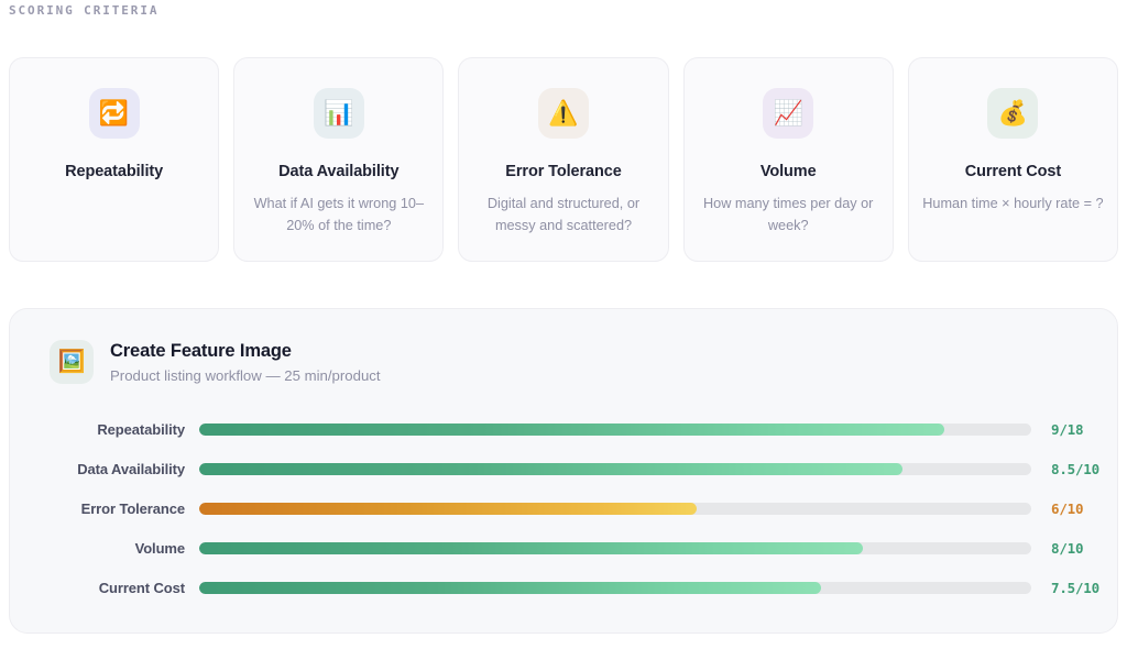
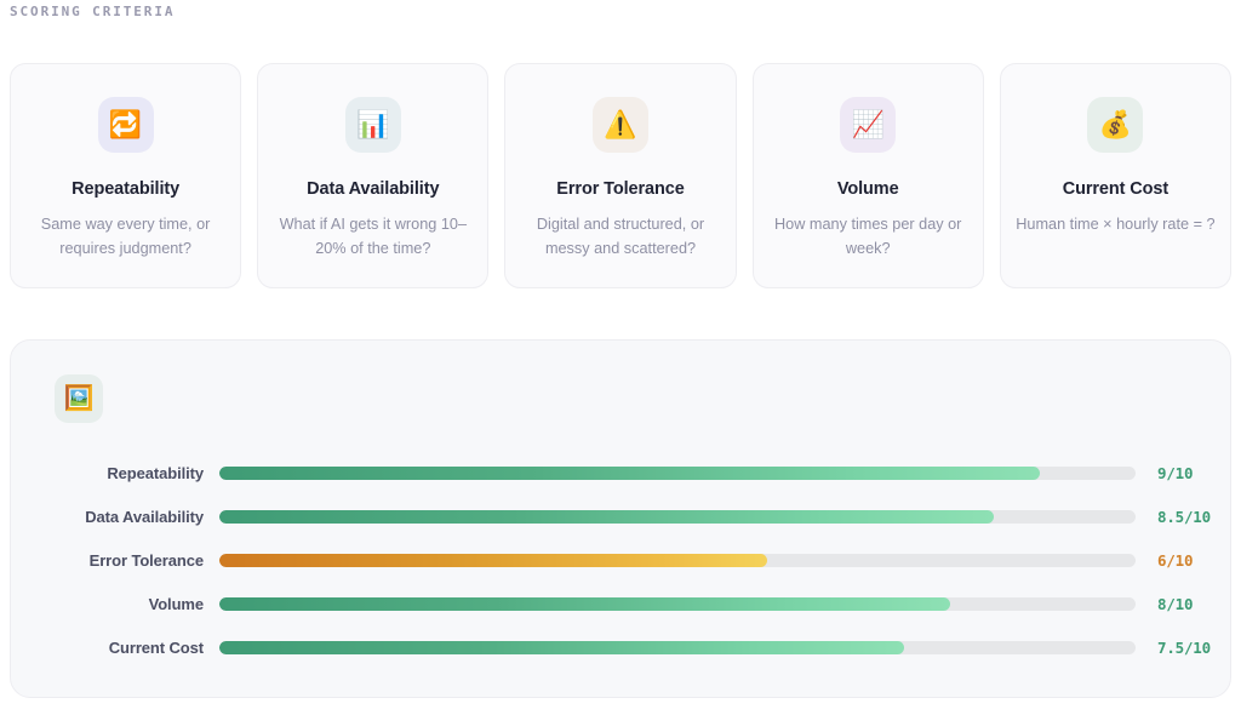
  SCORING CRITERIA
  🔁
  Repeatability
+ Same way every time, or requires judgment?
  📊
  Data Availability
  What if AI gets it wrong 10–20% of the time?
  ⚠️
  Error Tolerance
  Digital and structured, or messy and scattered?
  📈
  Volume
  How many times per day or week?
  💰
  Current Cost
  Human time × hourly rate = ?
  🖼️
- Create Feature Image
- Product listing workflow — 25 min/product
  Repeatability
- 9/18
+ 9/10
  Data Availability
  8.5/10
  Error Tolerance
  6/10
  Volume
  8/10
  Current Cost
  7.5/10
